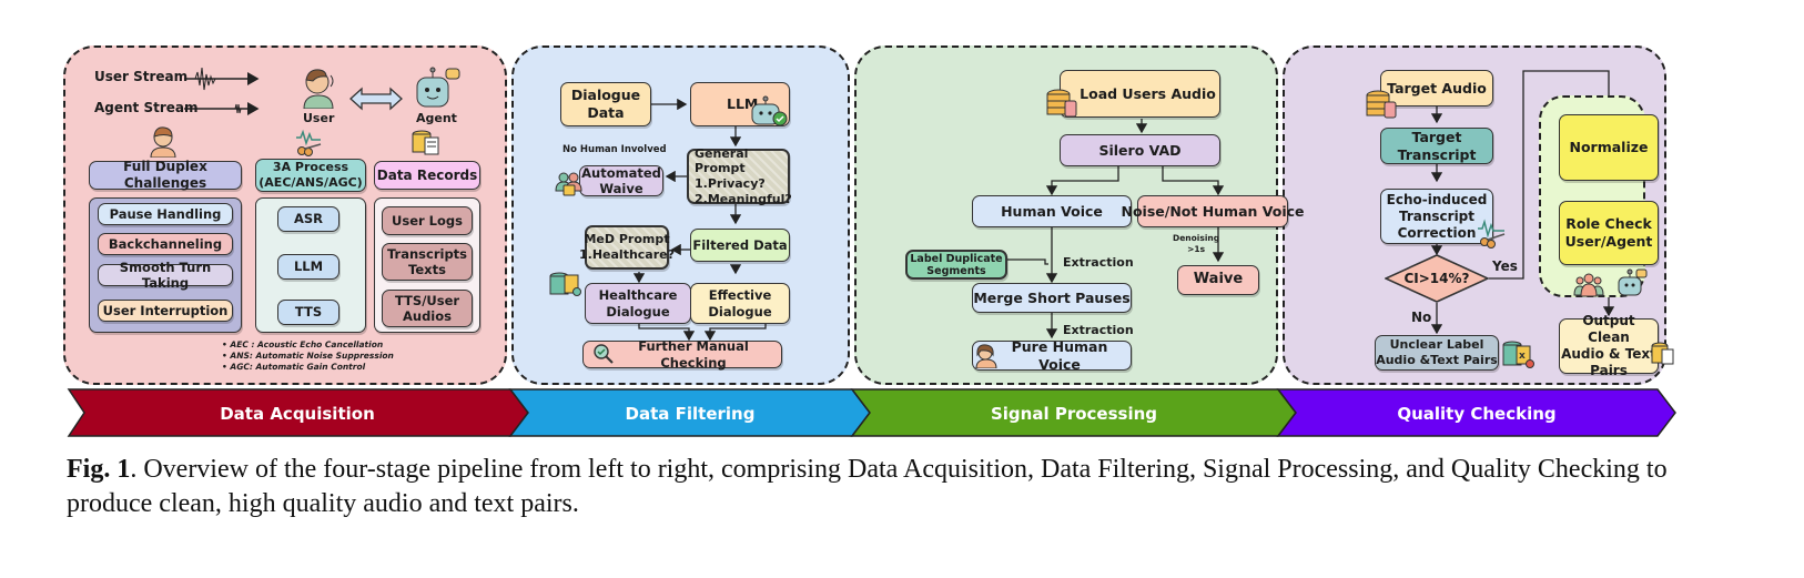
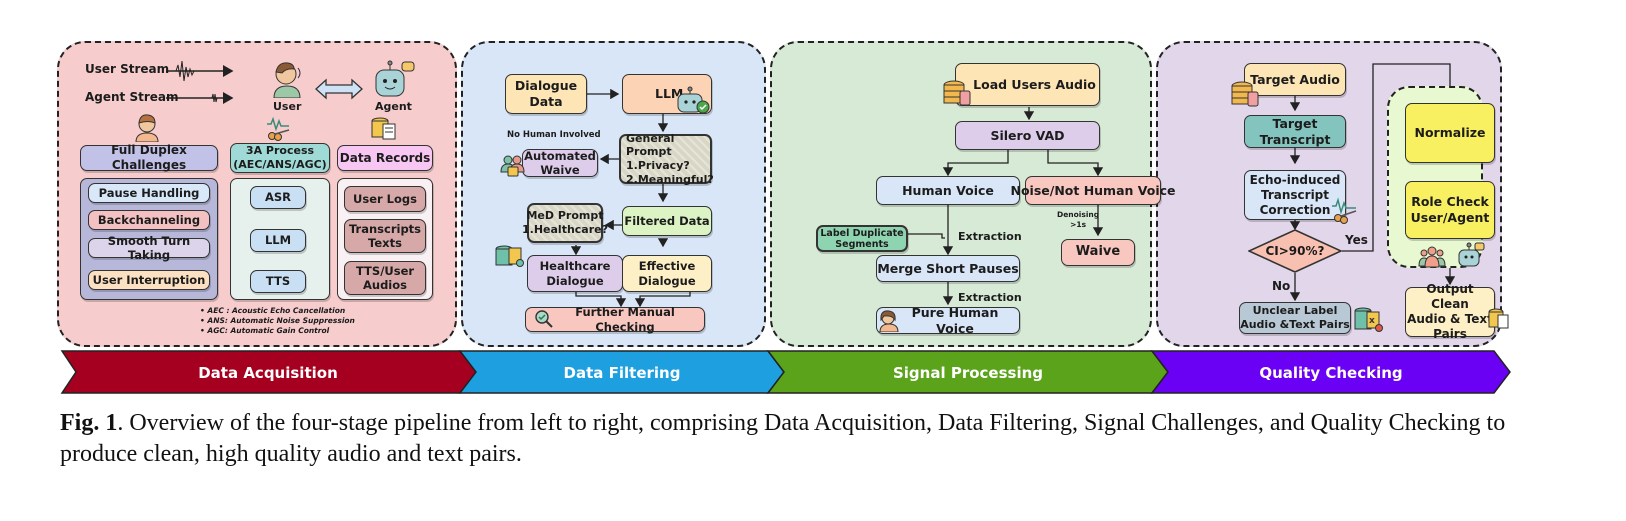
  User Stream
  Agent Stream
  User
  Agent
  Full Duplex Challenges
  3A Process
  (AEC/ANS/AGC)
  Data Records
  Pause Handling
  Backchanneling
  Smooth Turn Taking
  User Interruption
  ASR
  LLM
  TTS
  User Logs
  Transcripts
  Texts
  TTS/User
  Audios
  • AEC : Acoustic Echo Cancellation
  • ANS: Automatic Noise Suppression
  • AGC: Automatic Gain Control
  Dialogue Data
  LLM
  No Human Involved
  Automated
  Waive
  General Prompt
  1.Privacy?
  2.Meaningful?
  MeD Prompt
  1.Healthcare?
  Filtered Data
  Healthcare
  Dialogue
  Effective
  Dialogue
  Further Manual Checking
  Load Users Audio
  Silero VAD
  Human Voice
  Noise/Not Human Voice
  Denoising
  >1s
  Waive
  Label Duplicate
  Segments
  Extraction
  Merge Short Pauses
  Extraction
  Pure Human Voice
  Target Audio
  Target
  Transcript
  Echo-induced
  Transcript
  Correction
- CI>14%?
+ CI>90%?
  Yes
  No
  Unclear Label
  Audio &Text Pairs
  x
  Normalize
  Role Check
  User/Agent
  Output Clean
  Audio & Tex
  Pairs
  Data Acquisition
  Data Filtering
  Signal Processing
  Quality Checking
- Fig. 1. Overview of the four-stage pipeline from left to right, comprising Data Acquisition, Data Filtering, Signal Processing, and Quality Checking to produce clean, high quality audio and text pairs.
+ Fig. 1. Overview of the four-stage pipeline from left to right, comprising Data Acquisition, Data Filtering, Signal Challenges, and Quality Checking to produce clean, high quality audio and text pairs.
